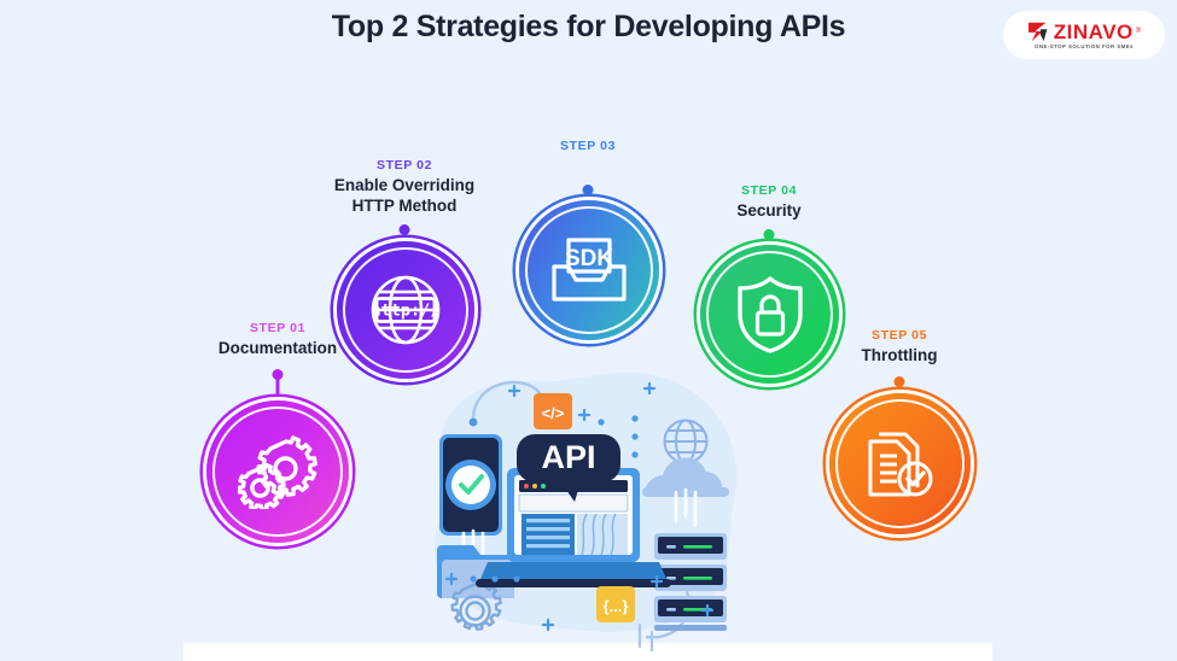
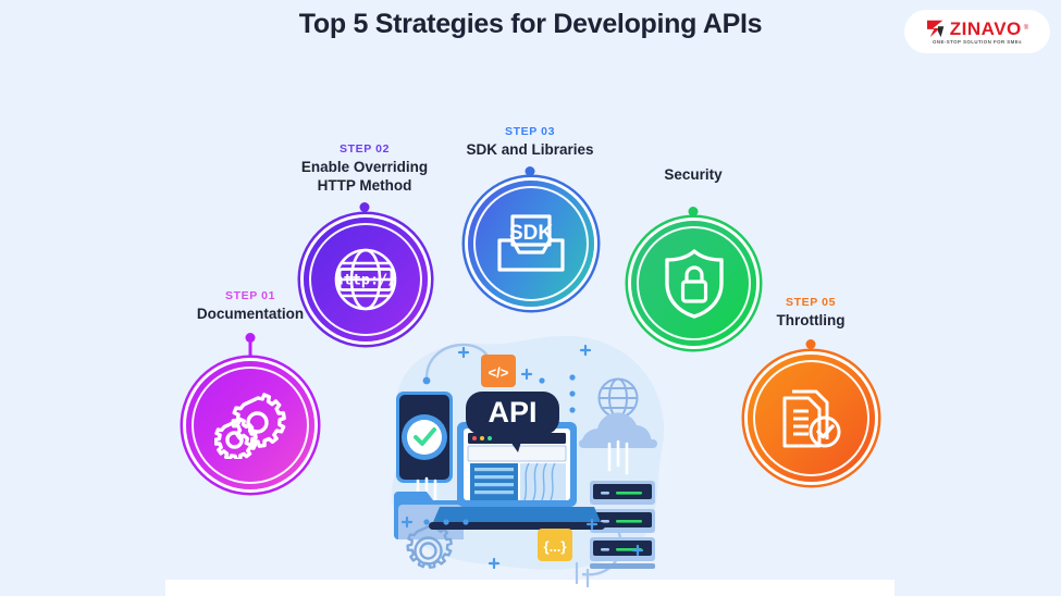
- Top 2 Strategies for Developing APIs
+ Top 5 Strategies for Developing APIs
  ZINAVO
  STEP 01
  Documentation
  STEP 02
  Enable Overriding
  HTTP Method
  http://
  STEP 03
+ SDK and Libraries
  SDK
- STEP 04
  Security
  STEP 05
  Throttling
  </>
  API
  {...}
